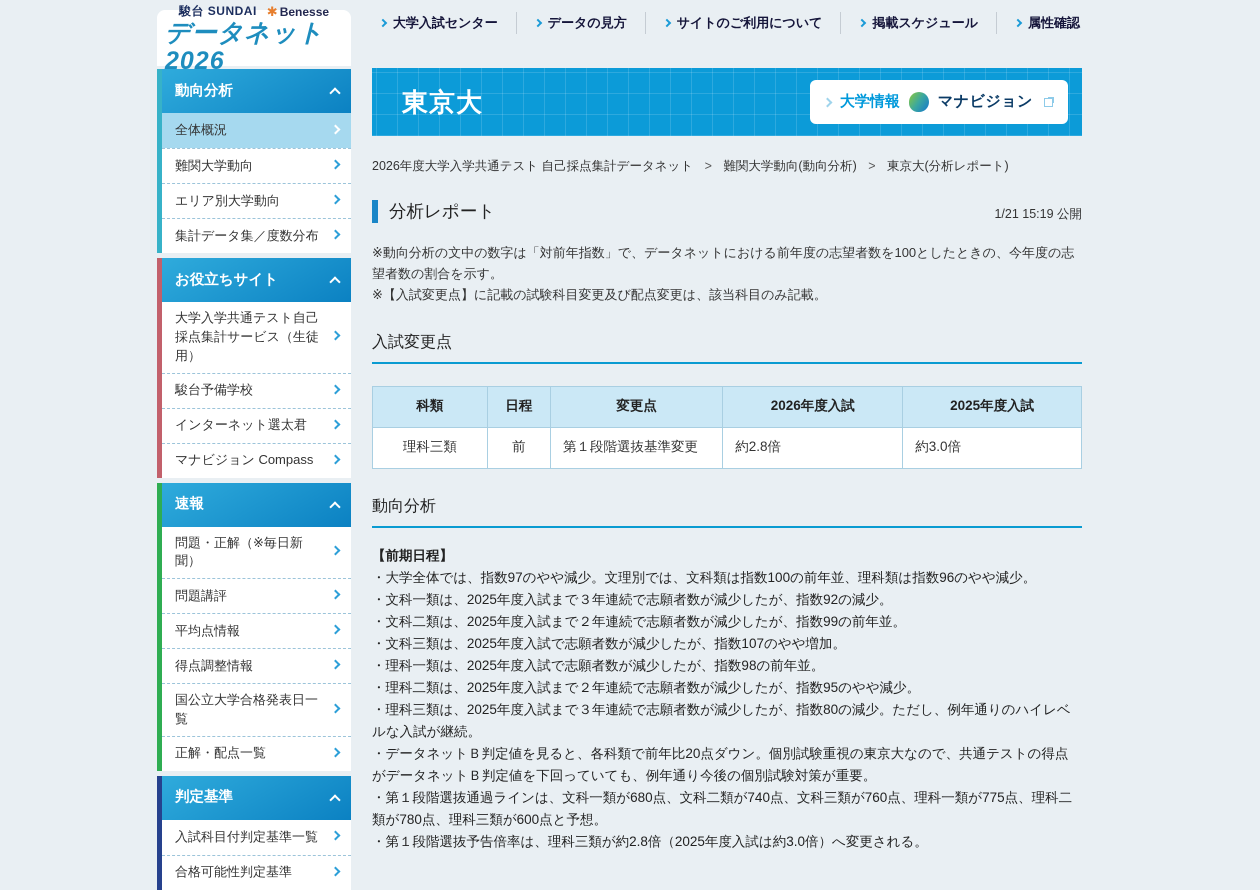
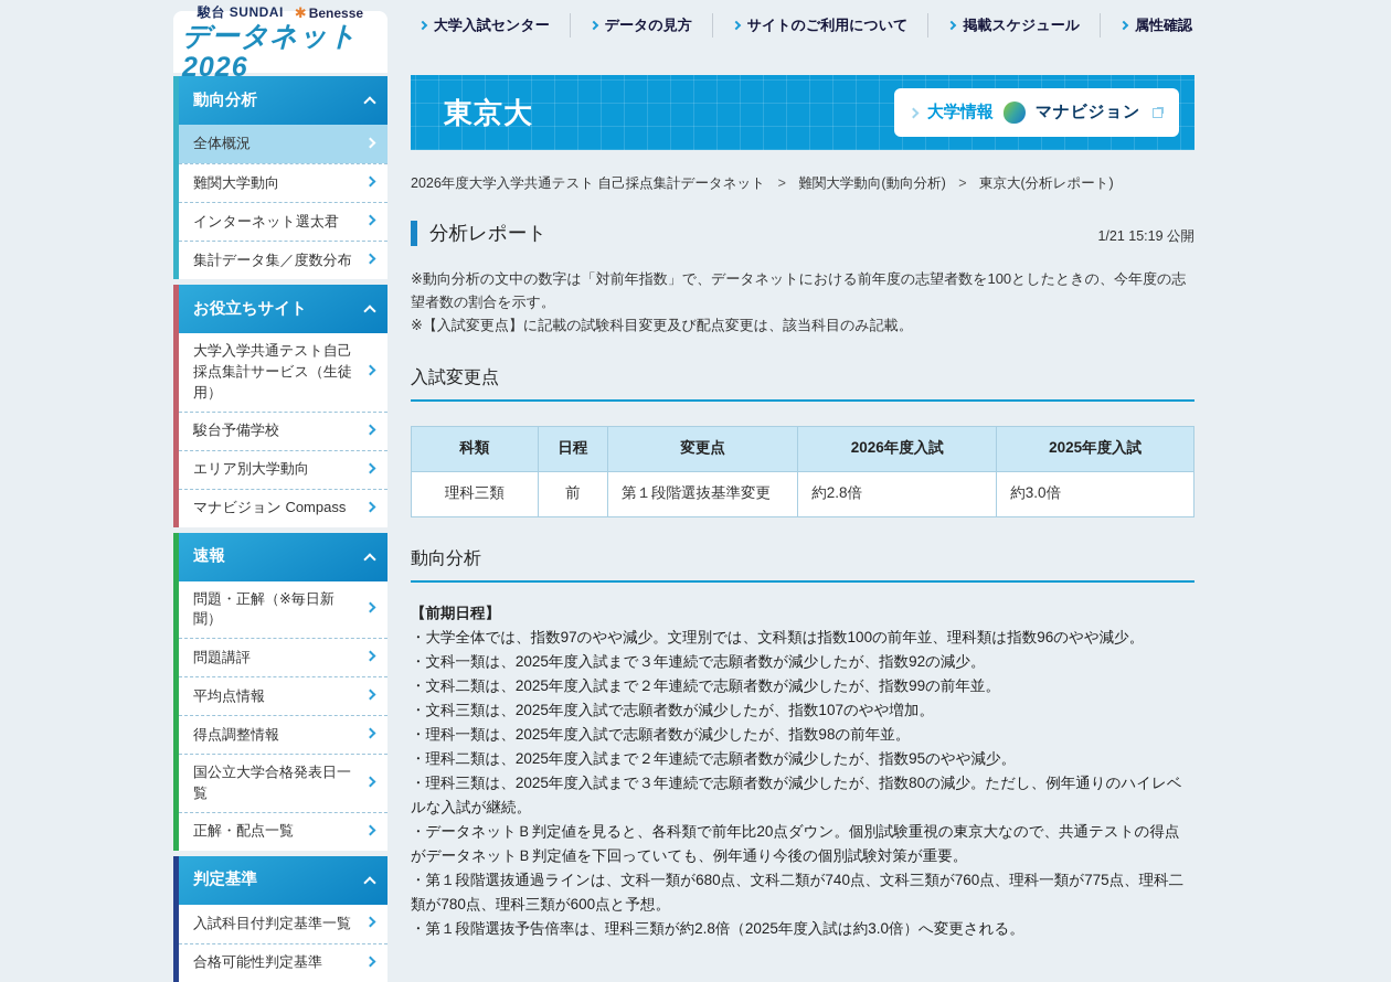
  駿台 SUNDAI
  ✱
  Benesse
  データネット2026
  動向分析
  全体概況
  難関大学動向
- エリア別大学動向
+ インターネット選太君
  集計データ集／度数分布
  お役立ちサイト
  大学入学共通テスト自己採点集計サービス（生徒用）
  駿台予備学校
- インターネット選太君
+ エリア別大学動向
  マナビジョン Compass
  速報
  問題・正解（※毎日新聞）
  問題講評
  平均点情報
  得点調整情報
  国公立大学合格発表日一覧
  正解・配点一覧
  判定基準
  入試科目付判定基準一覧
  合格可能性判定基準
  大学入試センター
  データの見方
  サイトのご利用について
  掲載スケジュール
  属性確認
  東京大
  大学情報
  マナビジョン
  2026年度大学入学共通テスト 自己採点集計データネット > 難関大学動向(動向分析) > 東京大(分析レポート)
  分析レポート
  1/21 15:19 公開
  ※動向分析の文中の数字は「対前年指数」で、データネットにおける前年度の志望者数を100としたときの、今年度の志望者数の割合を示す。
  ※【入試変更点】に記載の試験科目変更及び配点変更は、該当科目のみ記載。
  入試変更点
  科類	日程	変更点	2026年度入試	2025年度入試
  理科三類	前	第１段階選抜基準変更	約2.8倍	約3.0倍
  動向分析
  【前期日程】
  ・大学全体では、指数97のやや減少。文理別では、文科類は指数100の前年並、理科類は指数96のやや減少。
  ・文科一類は、2025年度入試まで３年連続で志願者数が減少したが、指数92の減少。
  ・文科二類は、2025年度入試まで２年連続で志願者数が減少したが、指数99の前年並。
  ・文科三類は、2025年度入試で志願者数が減少したが、指数107のやや増加。
  ・理科一類は、2025年度入試で志願者数が減少したが、指数98の前年並。
  ・理科二類は、2025年度入試まで２年連続で志願者数が減少したが、指数95のやや減少。
  ・理科三類は、2025年度入試まで３年連続で志願者数が減少したが、指数80の減少。ただし、例年通りのハイレベルな入試が継続。
  ・データネットＢ判定値を見ると、各科類で前年比20点ダウン。個別試験重視の東京大なので、共通テストの得点がデータネットＢ判定値を下回っていても、例年通り今後の個別試験対策が重要。
  ・第１段階選抜通過ラインは、文科一類が680点、文科二類が740点、文科三類が760点、理科一類が775点、理科二類が780点、理科三類が600点と予想。
  ・第１段階選抜予告倍率は、理科三類が約2.8倍（2025年度入試は約3.0倍）へ変更される。
